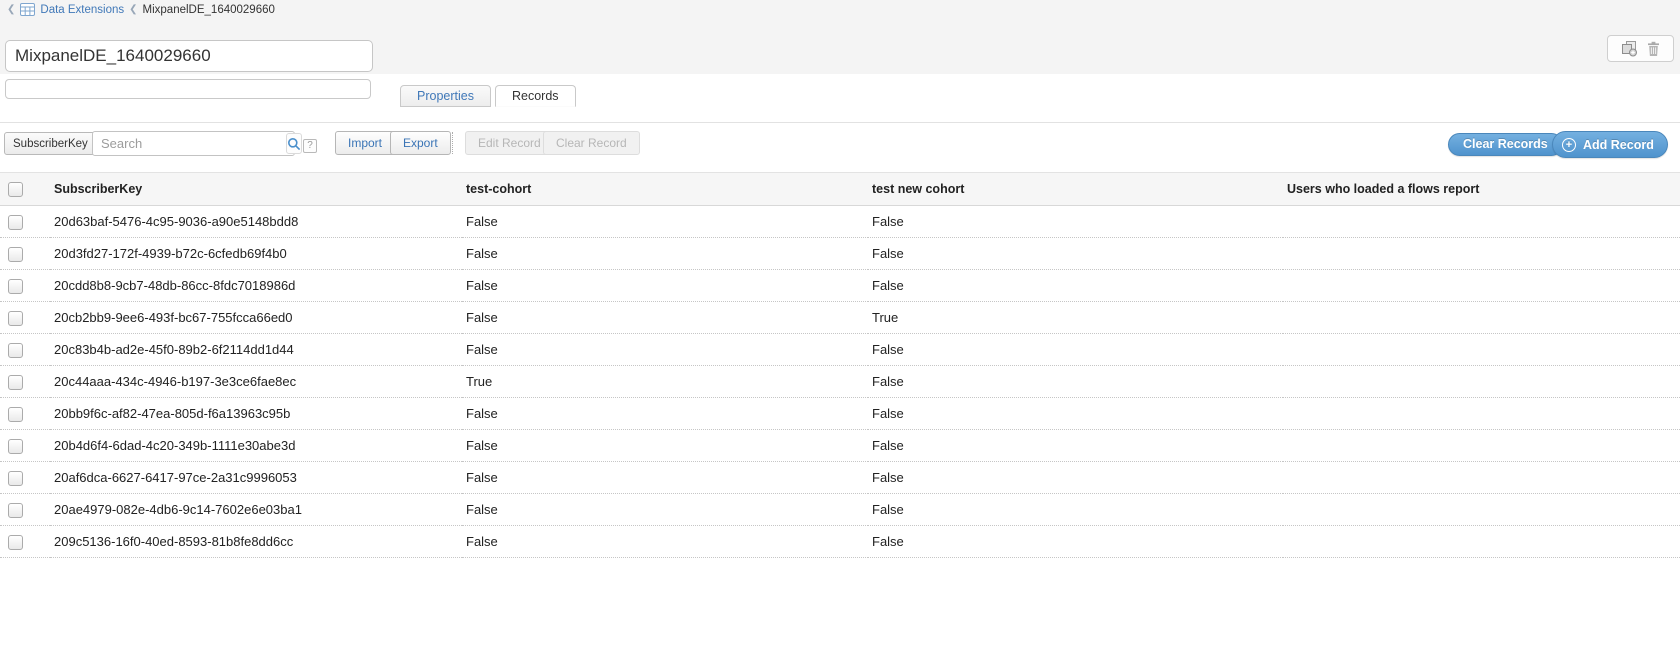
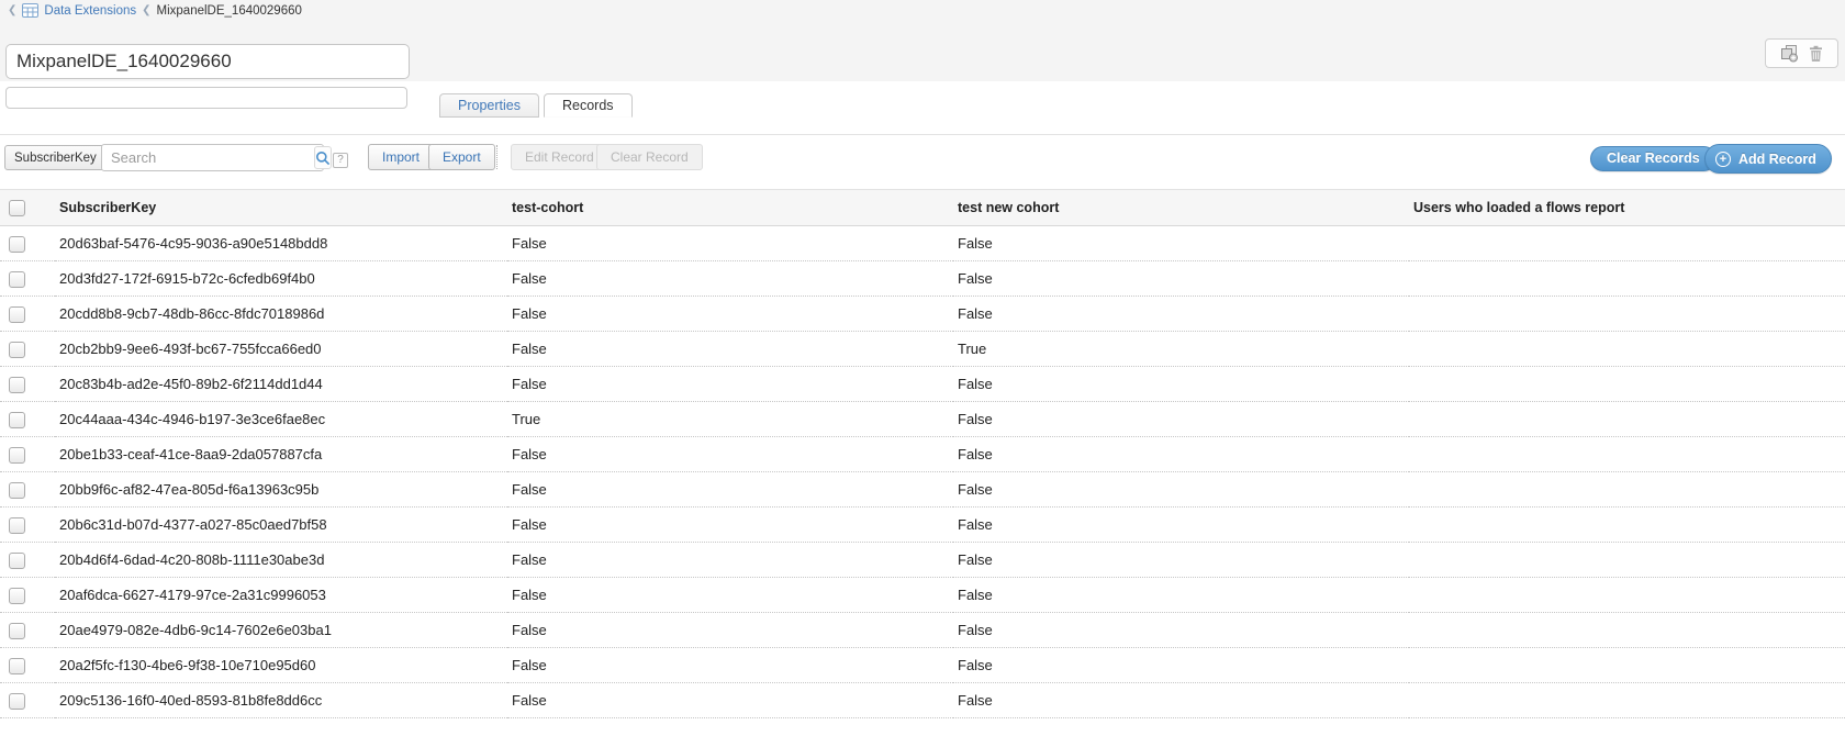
  ❮
  Data Extensions
  ❮
  MixpanelDE_1640029660
  MixpanelDE_1640029660
  Properties
  Records
  SubscriberKey
  Search
  ?
  Import
  Export
  Edit Record
  Clear Record
  Clear Records
  +
  Add Record
  	SubscriberKey	test-cohort	test new cohort	Users who loaded a flows report
  	20d63baf-5476-4c95-9036-a90e5148bdd8	False	False
- 	20d3fd27-172f-4939-b72c-6cfedb69f4b0	False	False
+ 	20d3fd27-172f-6915-b72c-6cfedb69f4b0	False	False
  	20cdd8b8-9cb7-48db-86cc-8fdc7018986d	False	False
  	20cb2bb9-9ee6-493f-bc67-755fcca66ed0	False	True
  	20c83b4b-ad2e-45f0-89b2-6f2114dd1d44	False	False
  	20c44aaa-434c-4946-b197-3e3ce6fae8ec	True	False
+ 	20be1b33-ceaf-41ce-8aa9-2da057887cfa	False	False
  	20bb9f6c-af82-47ea-805d-f6a13963c95b	False	False
+ 	20b6c31d-b07d-4377-a027-85c0aed7bf58	False	False
- 	20b4d6f4-6dad-4c20-349b-1111e30abe3d	False	False
+ 	20b4d6f4-6dad-4c20-808b-1111e30abe3d	False	False
- 	20af6dca-6627-6417-97ce-2a31c9996053	False	False
+ 	20af6dca-6627-4179-97ce-2a31c9996053	False	False
  	20ae4979-082e-4db6-9c14-7602e6e03ba1	False	False
+ 	20a2f5fc-f130-4be6-9f38-10e710e95d60	False	False
  	209c5136-16f0-40ed-8593-81b8fe8dd6cc	False	False
